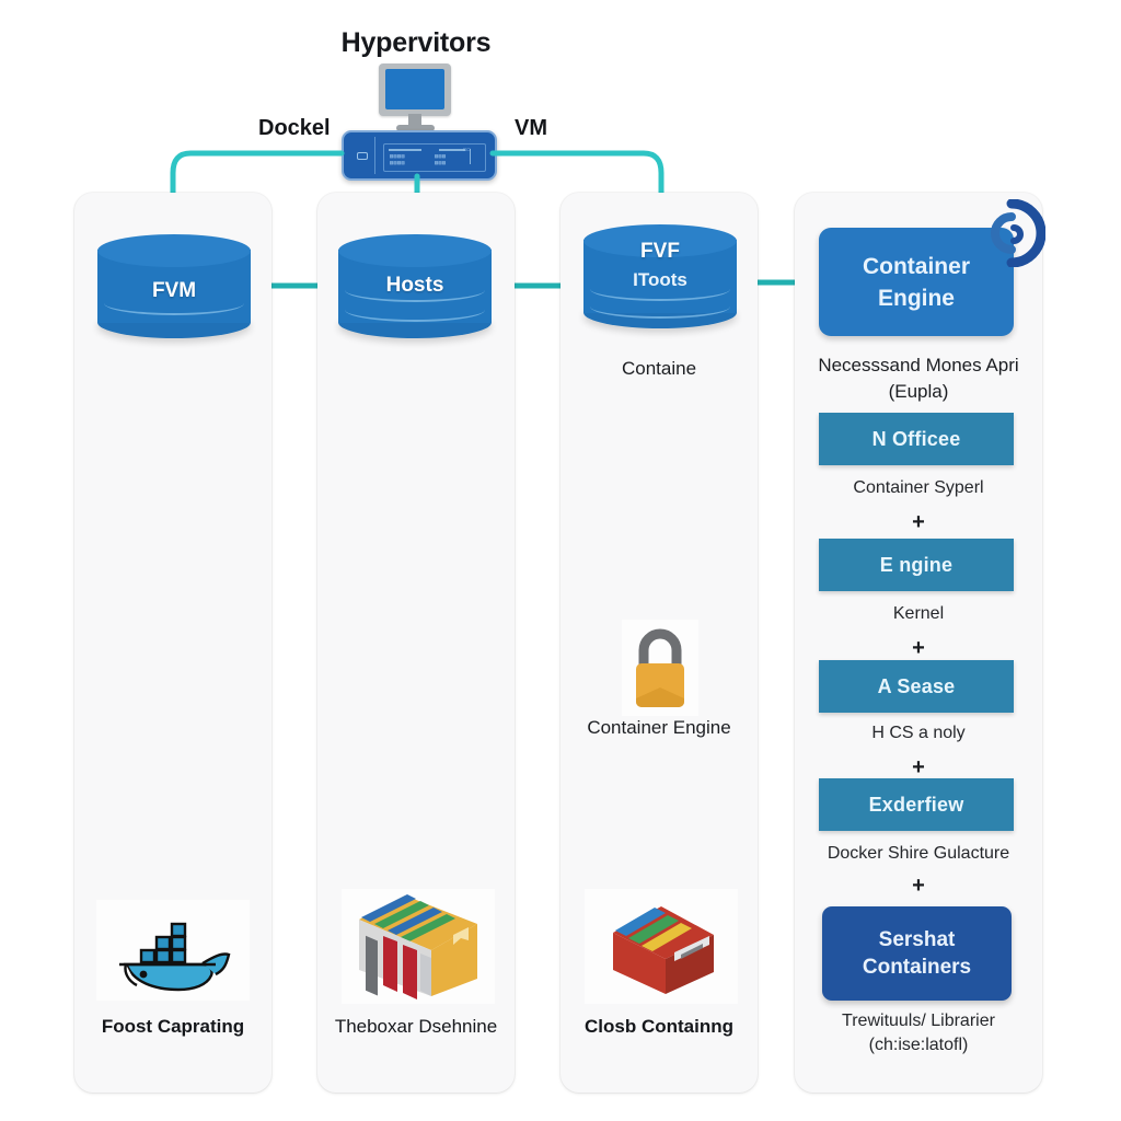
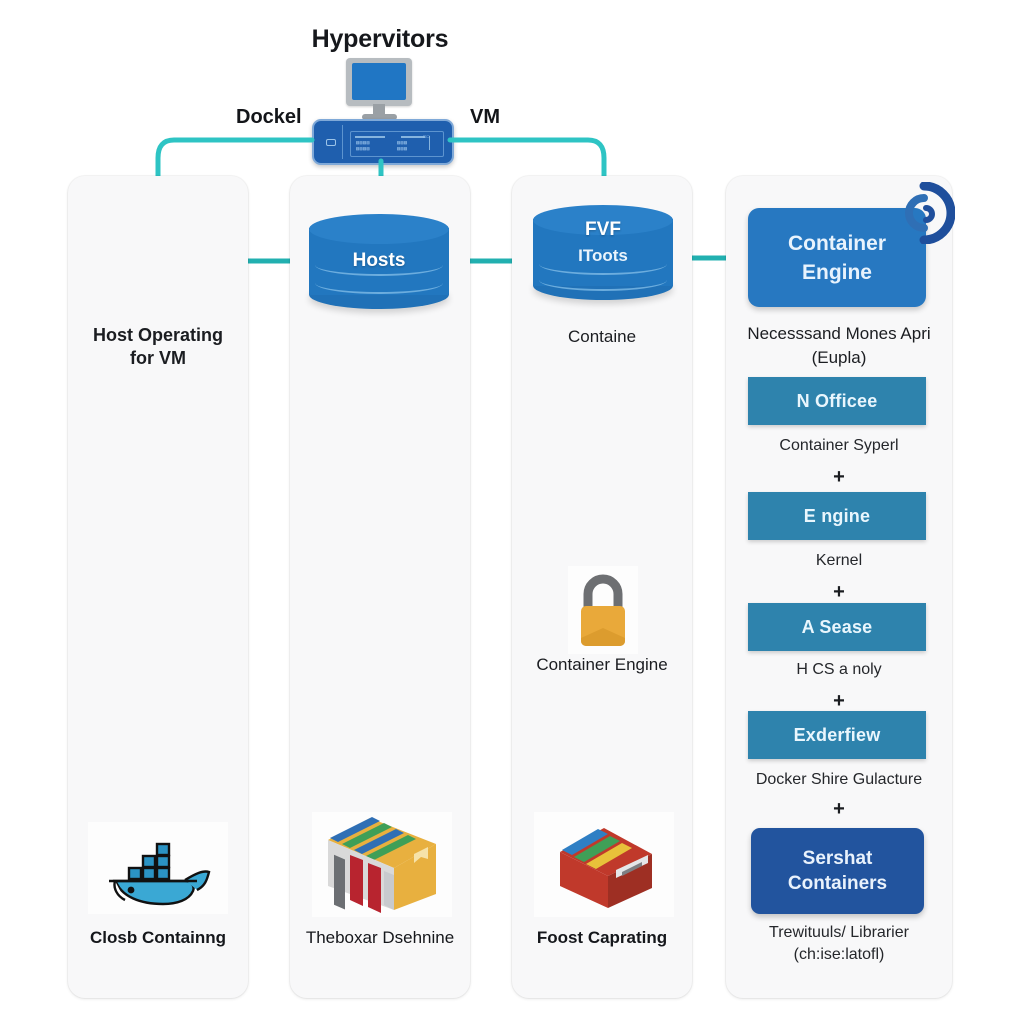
  Hypervitors
  Dockel
  VM
- FVM
  Hosts
  FVF
  IToots
+ Host Operating
+ for VM
  Containe
  Container
  Engine
  Necesssand Mones Apri
  (Eupla)
  N Officee
  Container Syperl
  +
  E ngine
  Kernel
  +
  A Sease
  H CS a noly
  +
  Exderfiew
  Docker Shire Gulacture
  +
  Sershat
  Containers
  Trewituuls/ Librarier
  (ch:ise:latofl)
  Container Engine
- Foost Caprating
+ Closb Containng
  Theboxar Dsehnine
- Closb Containng
+ Foost Caprating
